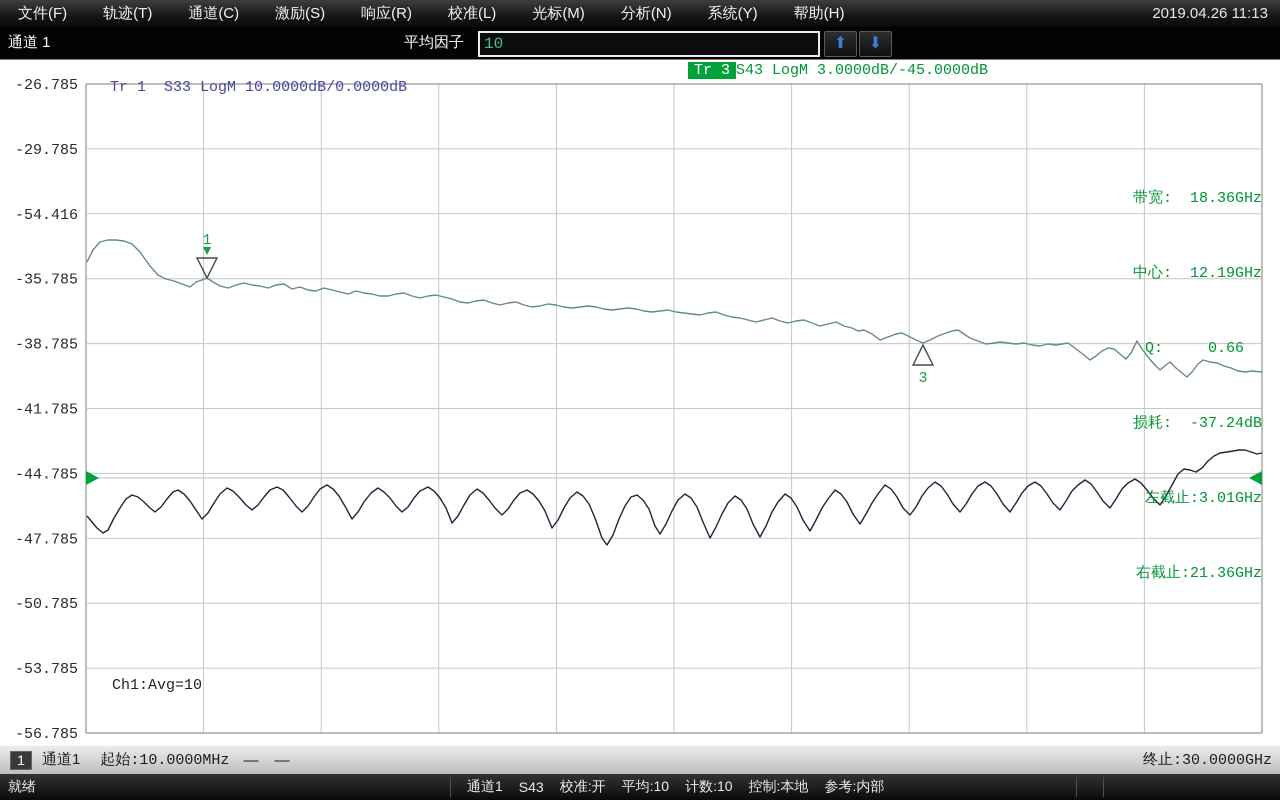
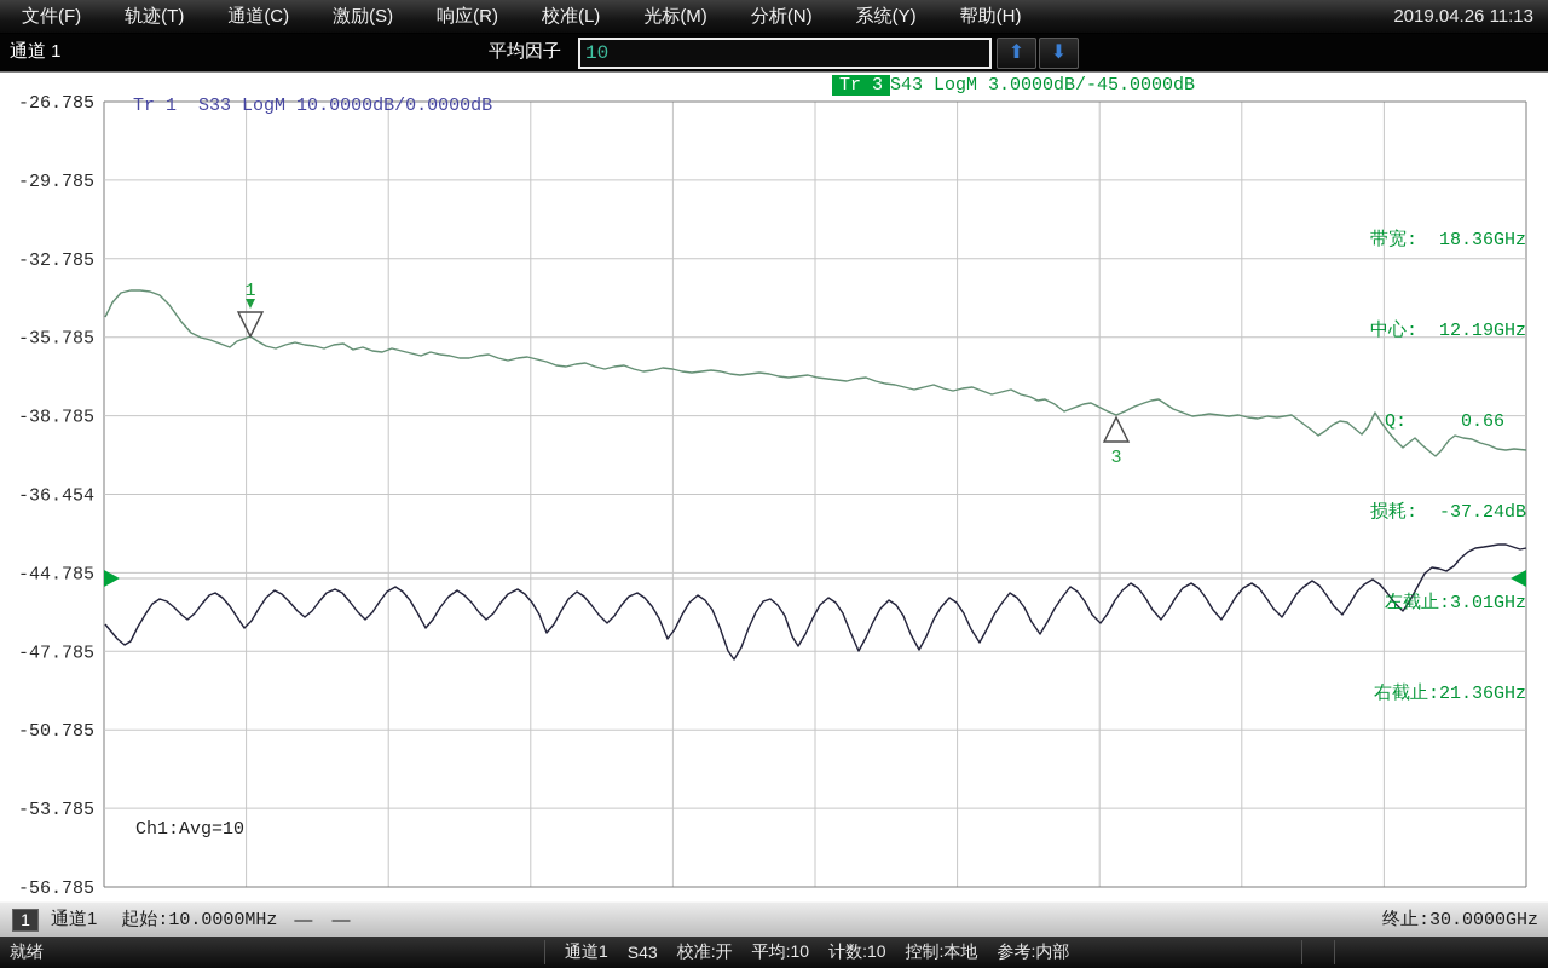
  文件(F)
  轨迹(T)
  通道(C)
  激励(S)
  响应(R)
  校准(L)
  光标(M)
  分析(N)
  系统(Y)
  帮助(H)
  2019.04.26 11:13
  通道 1
  平均因子
  10
  ⬆
  ⬇
  -26.785
  -29.785
- -54.416
+ -32.785
  -35.785
  -38.785
- -41.785
+ -36.454
  -44.785
  -47.785
  -50.785
  -53.785
  -56.785
  1
  3
  Tr 1 S33 LogM 10.0000dB/0.0000dB
  Tr 3
  S43 LogM 3.0000dB/-45.0000dB
  带宽: 18.36GHz
  中心: 12.19GHz
  Q: 0.66
  损耗: -37.24dB
  左截止:3.01GHz
  右截止:21.36GHz
  Ch1:Avg=10
  1
  通道1
  起始:10.0000MHz
  — —
  终止:30.0000GHz
  就绪
  通道1
  S43
  校准:开
  平均:10
  计数:10
  控制:本地
  参考:内部
